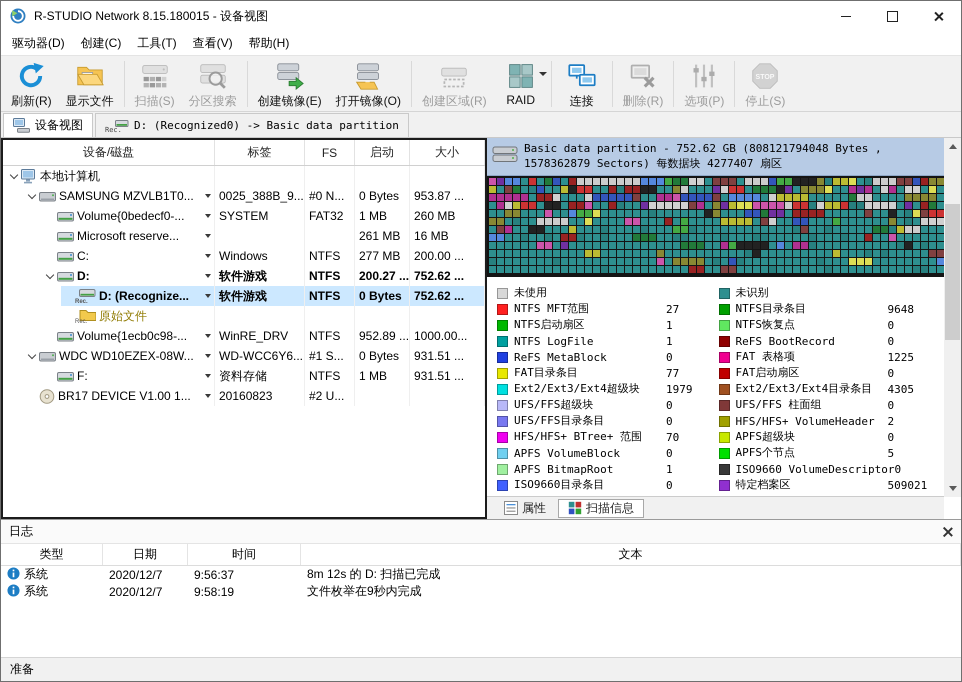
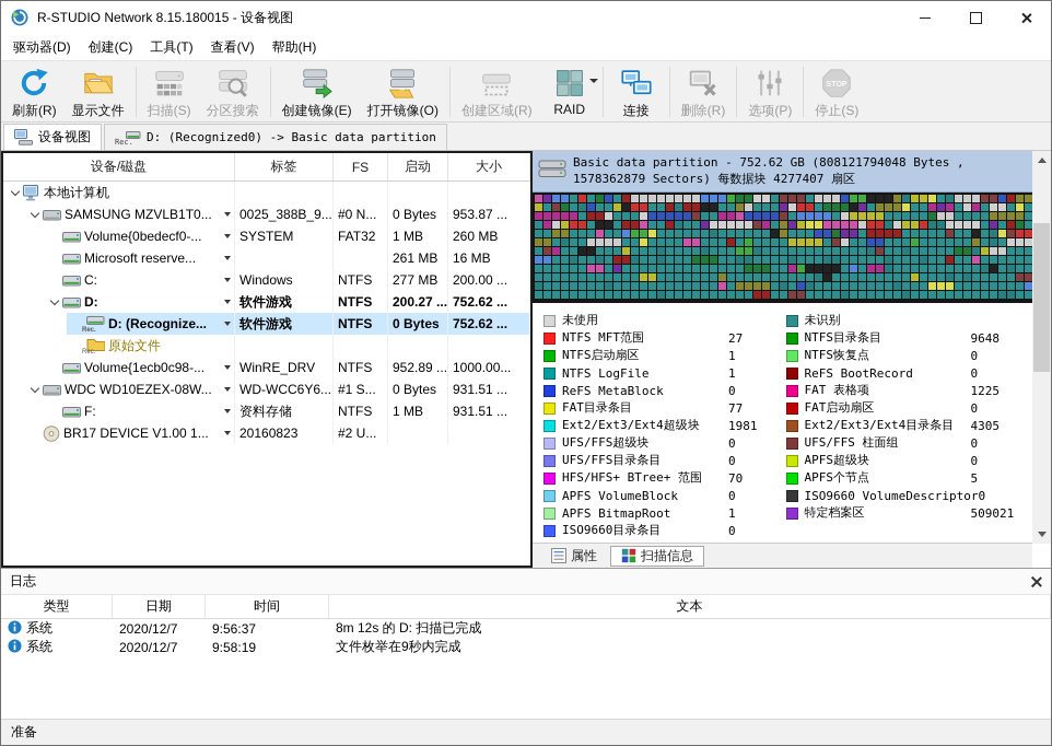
  R-STUDIO Network 8.15.180015 - 设备视图
  驱动器(D)
  创建(C)
  工具(T)
  查看(V)
  帮助(H)
  刷新(R)
  显示文件
  扫描(S)
  分区搜索
  创建镜像(E)
  打开镜像(O)
  创建区域(R)
  RAID
  连接
  删除(R)
  选项(P)
  停止(S)
  设备视图
  Rec.
  D: (Recognized0) -> Basic data partition
  设备/磁盘
  标签
  FS
  启动
  大小
  本地计算机
  SAMSUNG MZVLB1T0...
  0025_388B_9...
  #0 N...
  0 Bytes
  953.87 ...
  Volume{0bedecf0-...
  SYSTEM
  FAT32
  1 MB
  260 MB
  Microsoft reserve...
  261 MB
  16 MB
  C:
  Windows
  NTFS
  277 MB
  200.00 ...
  D:
  软件游戏
  NTFS
  200.27 ...
  752.62 ...
  D: (Recognize...
  软件游戏
  NTFS
  0 Bytes
  752.62 ...
  原始文件
  Volume{1ecb0c98-...
  WinRE_DRV
  NTFS
  952.89 ...
  1000.00...
  WDC WD10EZEX-08W...
  WD-WCC6Y6...
  #1 S...
  0 Bytes
  931.51 ...
  F:
  资料存储
  NTFS
  1 MB
  931.51 ...
  BR17 DEVICE V1.00 1...
  20160823
  #2 U...
  Basic data partition - 752.62 GB (808121794048 Bytes , 1578362879 Sectors) 每数据块 4277407 扇区
  未使用
  NTFS MFT范围
  27
  NTFS启动扇区
  1
  NTFS LogFile
  1
  ReFS MetaBlock
  0
  FAT目录条目
  77
  Ext2/Ext3/Ext4超级块
- 1979
+ 1981
  UFS/FFS超级块
  0
  UFS/FFS目录条目
  0
  HFS/HFS+ BTree+ 范围
  70
  APFS VolumeBlock
  0
  APFS BitmapRoot
  1
  ISO9660目录条目
  0
  未识别
  NTFS目录条目
  9648
  NTFS恢复点
  0
  ReFS BootRecord
  0
  FAT 表格项
  1225
  FAT启动扇区
  0
  Ext2/Ext3/Ext4目录条目
  4305
  UFS/FFS 柱面组
  0
- HFS/HFS+ VolumeHeader
- 2
  APFS超级块
  0
  APFS个节点
  5
  ISO9660 VolumeDescriptor
  0
  特定档案区
  509021
  属性
  扫描信息
  日志
  类型
  日期
  时间
  文本
  系统
  2020/12/7
  9:56:37
  8m 12s 的 D: 扫描已完成
  系统
  2020/12/7
  9:58:19
  文件枚举在9秒内完成
  准备
